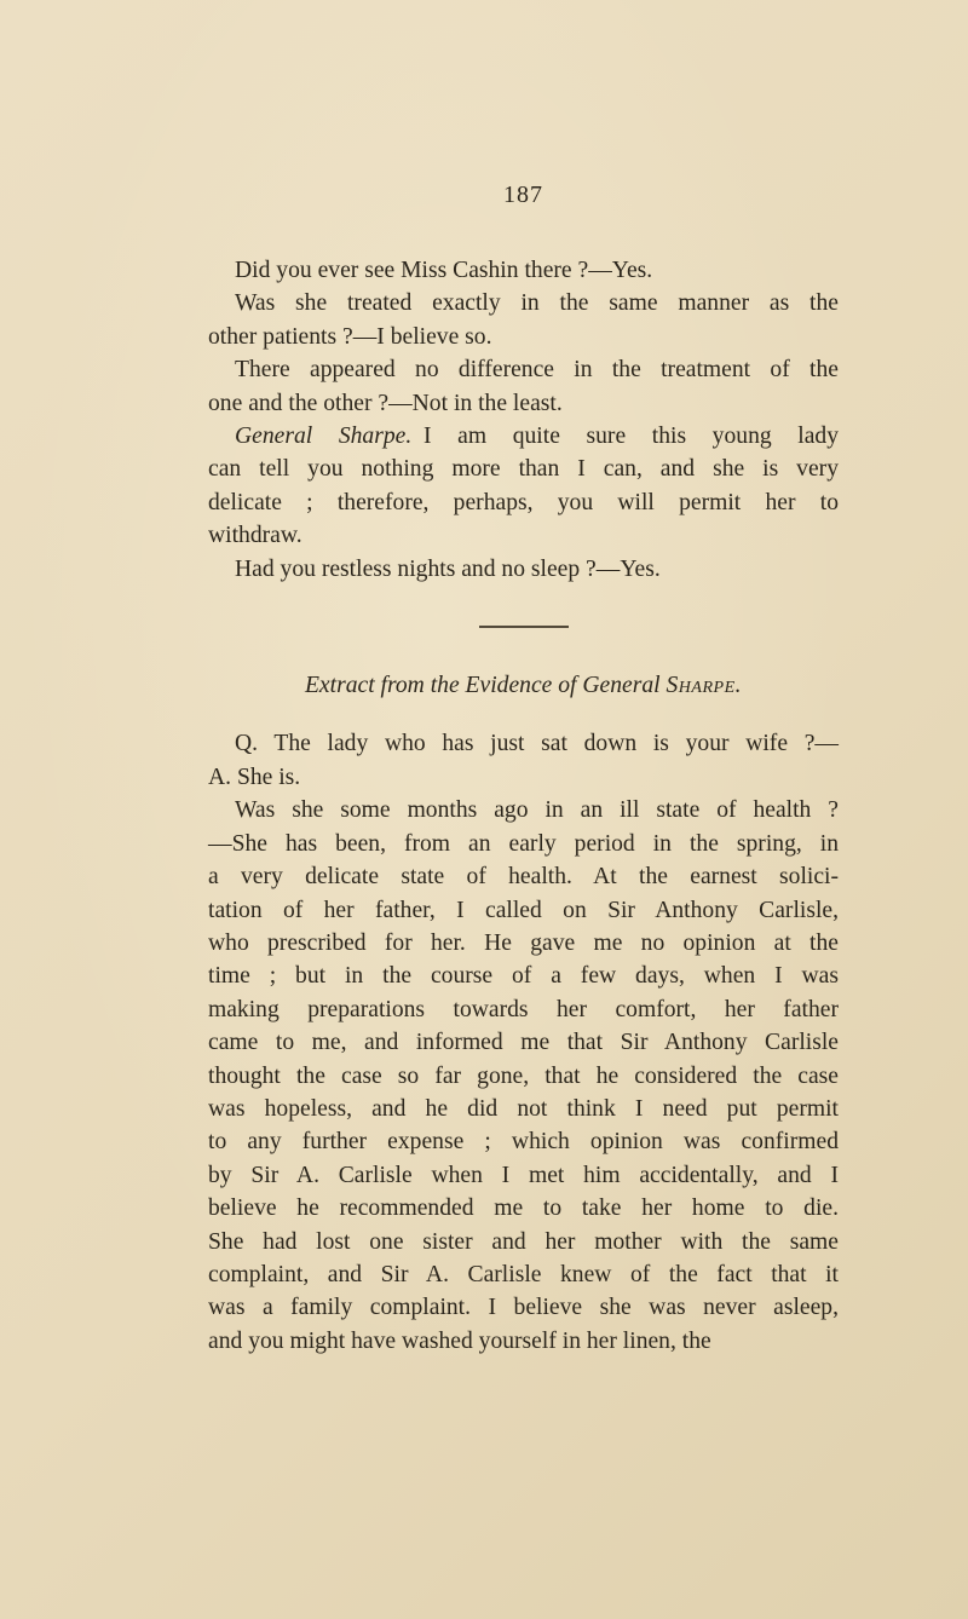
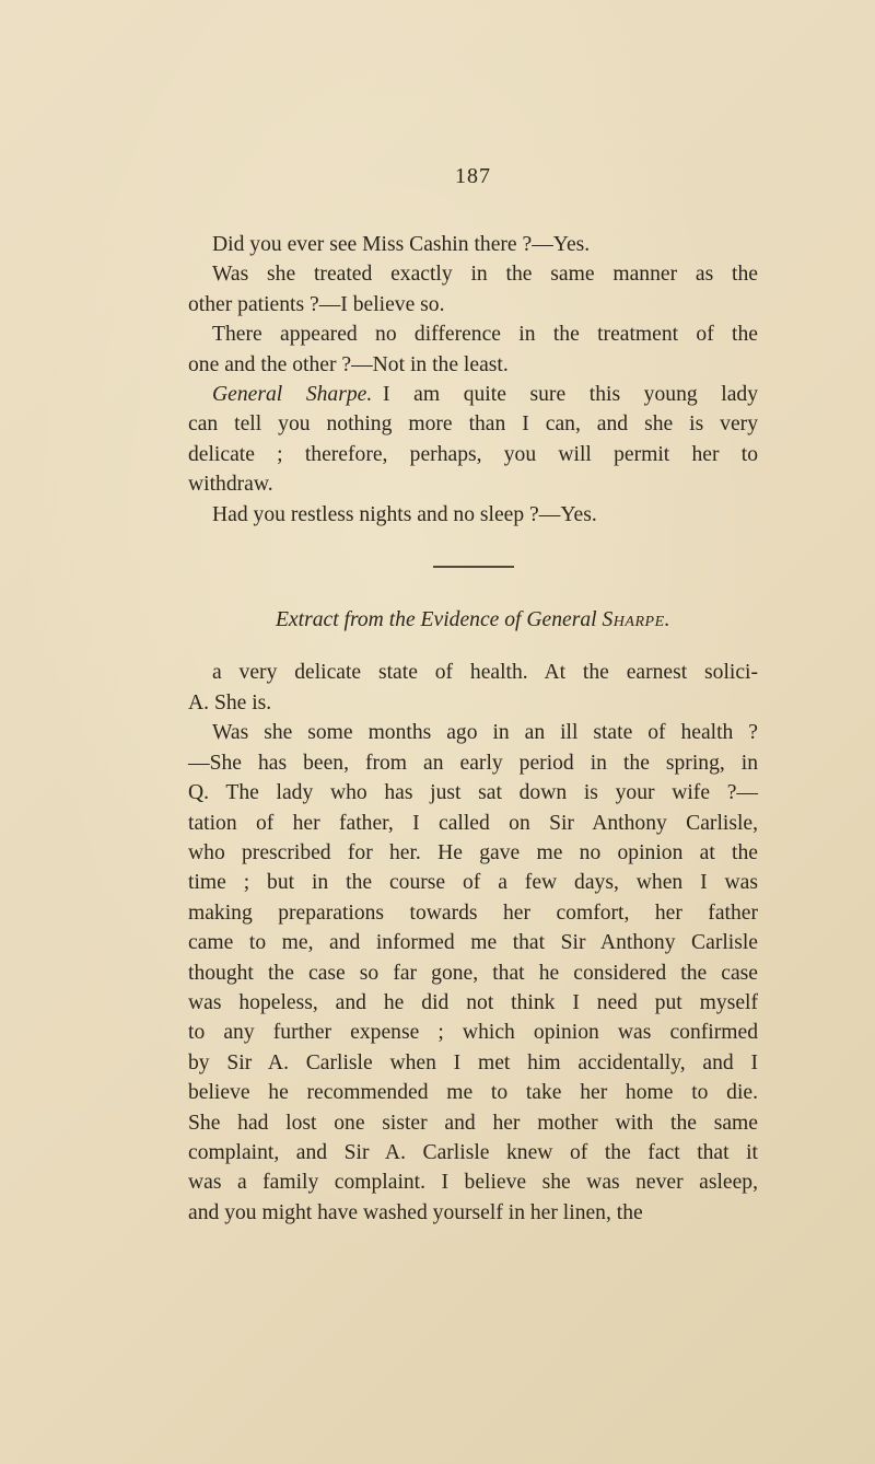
  187
  Did you ever see Miss Cashin there ?—Yes.
  Was she treated exactly in the same manner as the
  other patients ?—I believe so.
  There appeared no difference in the treatment of the
  one and the other ?—Not in the least.
  General Sharpe. I am quite sure this young lady
  can tell you nothing more than I can, and she is very
  delicate ; therefore, perhaps, you will permit her to
  withdraw.
  Had you restless nights and no sleep ?—Yes.
  Extract from the Evidence of General Sharpe.
- Q. The lady who has just sat down is your wife ?—
+ a very delicate state of health. At the earnest solici-
  A. She is.
  Was she some months ago in an ill state of health ?
  —She has been, from an early period in the spring, in
- a very delicate state of health. At the earnest solici-
+ Q. The lady who has just sat down is your wife ?—
  tation of her father, I called on Sir Anthony Carlisle,
  who prescribed for her. He gave me no opinion at the
  time ; but in the course of a few days, when I was
  making preparations towards her comfort, her father
  came to me, and informed me that Sir Anthony Carlisle
  thought the case so far gone, that he considered the case
- was hopeless, and he did not think I need put permit
+ was hopeless, and he did not think I need put myself
  to any further expense ; which opinion was confirmed
  by Sir A. Carlisle when I met him accidentally, and I
  believe he recommended me to take her home to die.
  She had lost one sister and her mother with the same
  complaint, and Sir A. Carlisle knew of the fact that it
  was a family complaint. I believe she was never asleep,
  and you might have washed yourself in her linen, the
